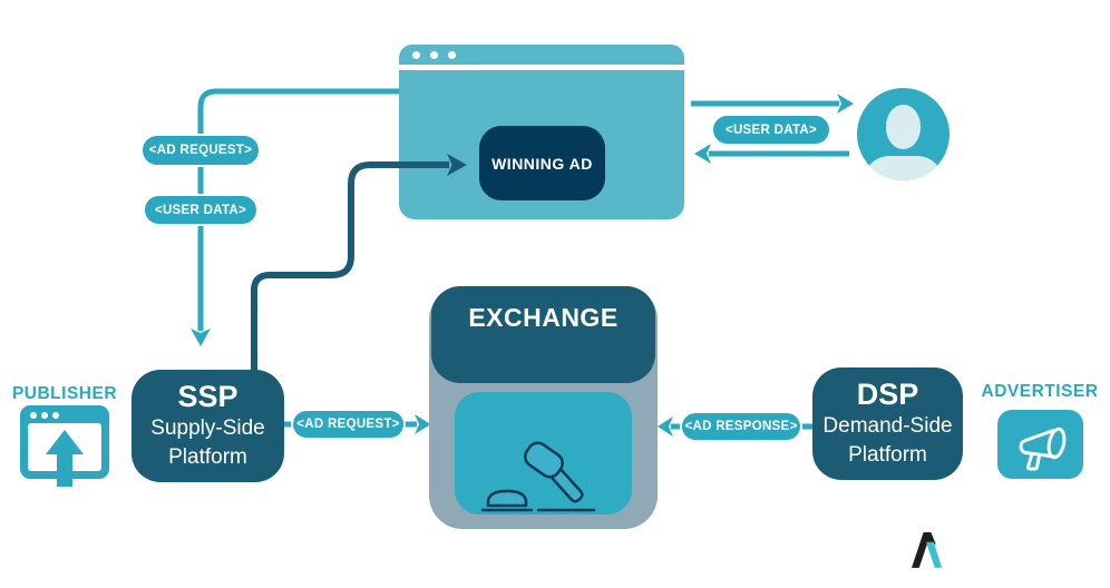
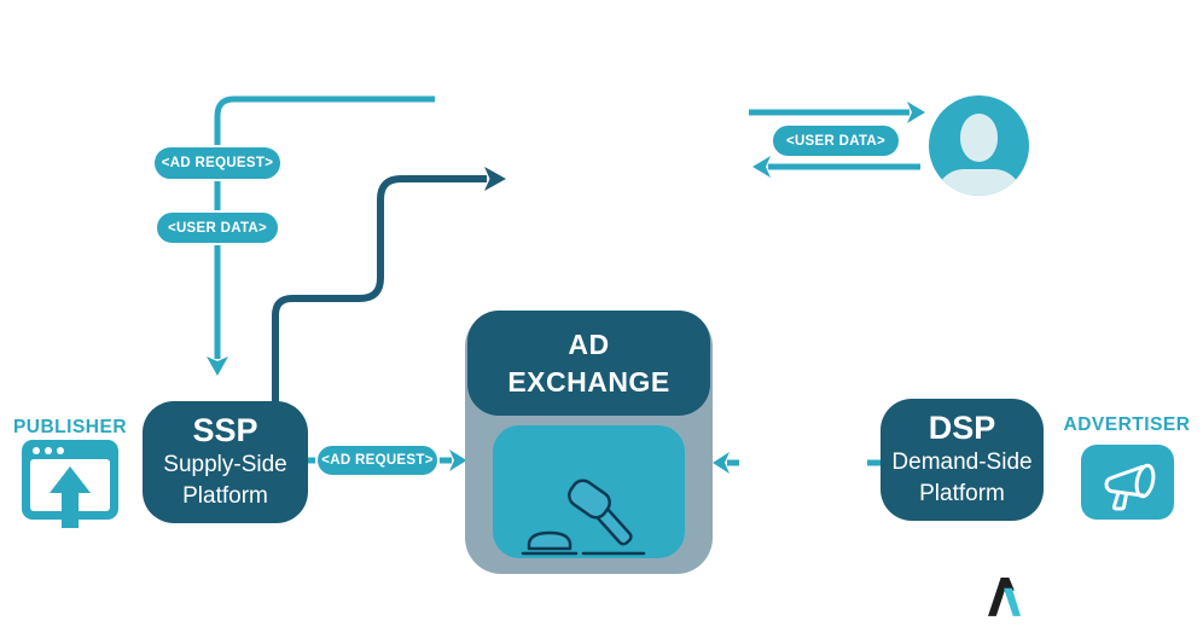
- WINNING AD
  <AD REQUEST>
  <USER DATA>
  <USER DATA>
  <AD REQUEST>
- <AD RESPONSE>
  SSP
  Supply-Side
  Platform
  DSP
  Demand-Side
  Platform
+ AD
  EXCHANGE
  PUBLISHER
  ADVERTISER
